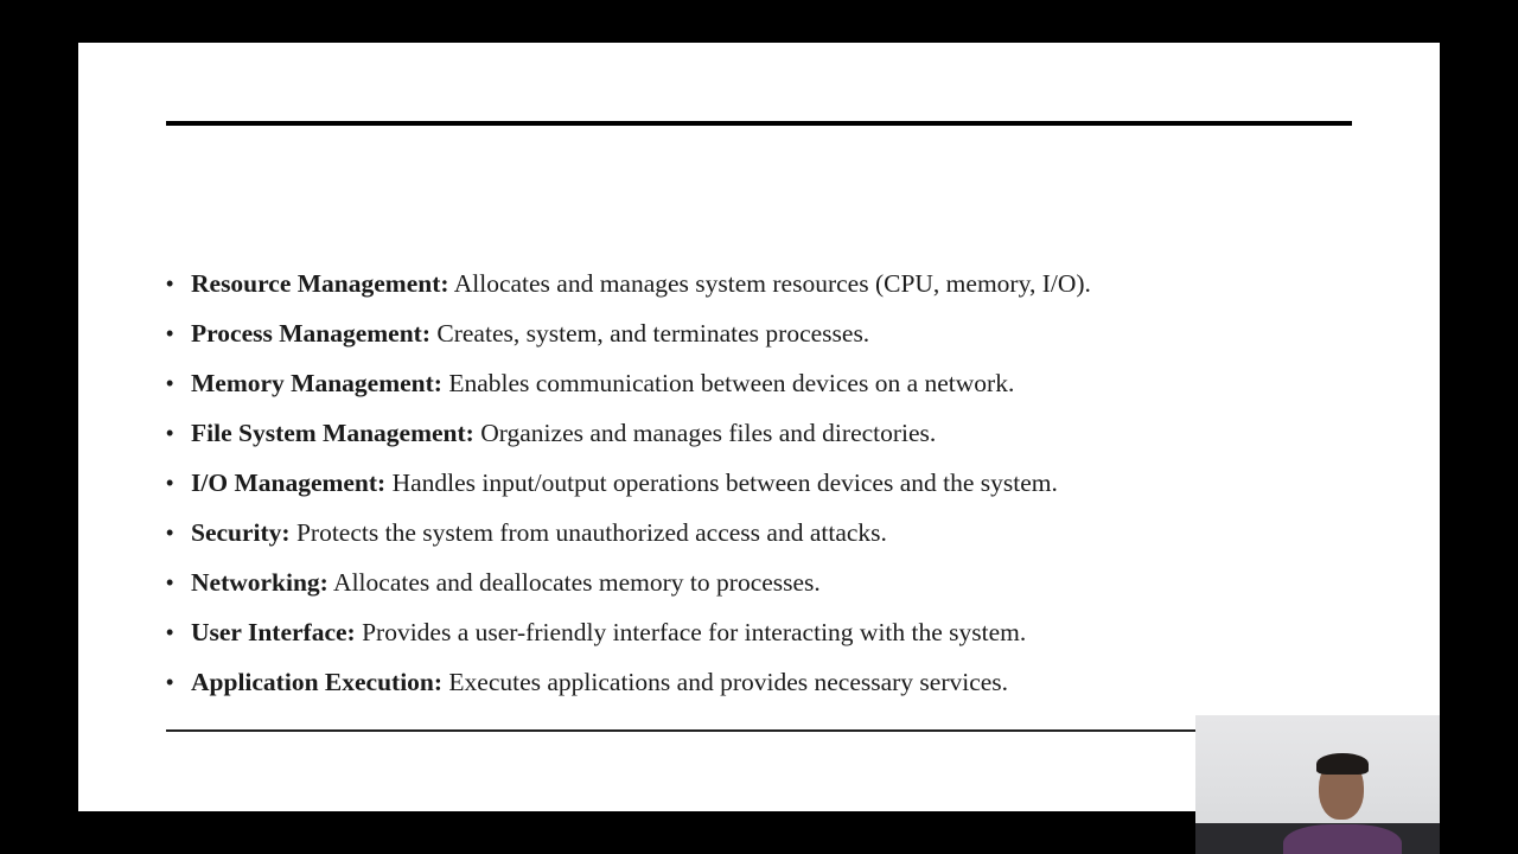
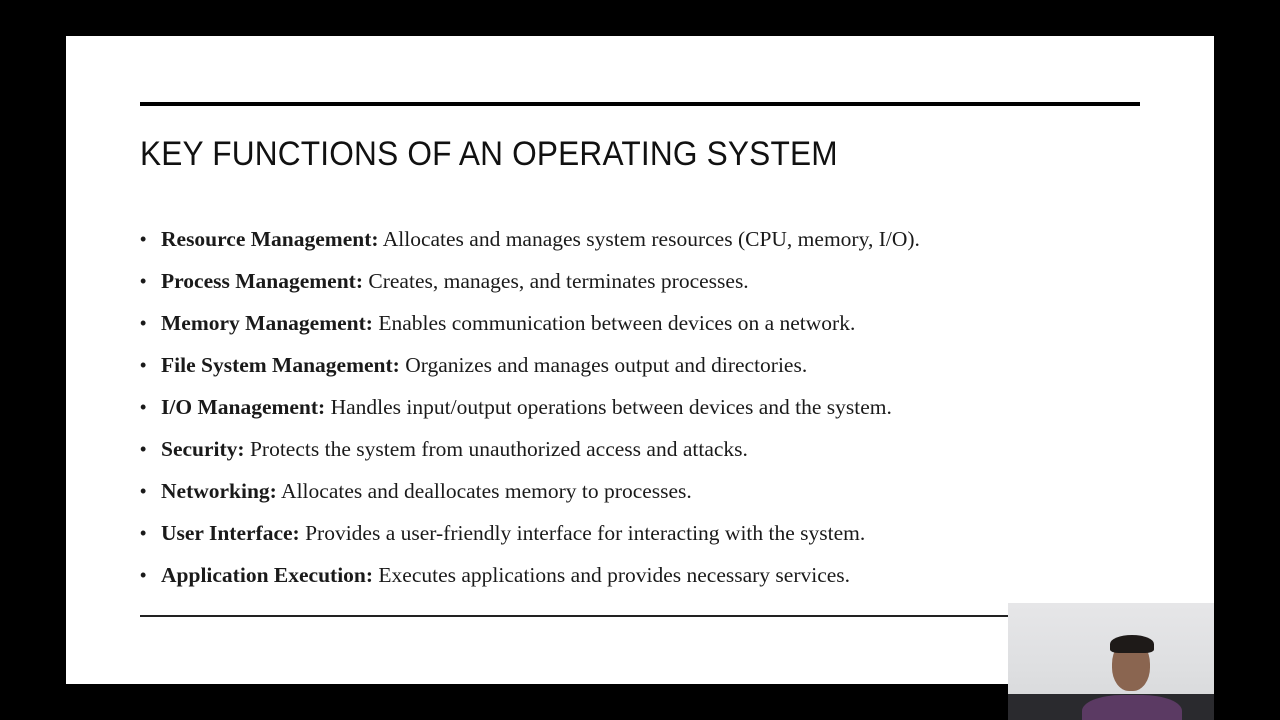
+ KEY FUNCTIONS OF AN OPERATING SYSTEM
  •
  Resource Management: Allocates and manages system resources (CPU, memory, I/O).
  •
- Process Management: Creates, system, and terminates processes.
+ Process Management: Creates, manages, and terminates processes.
  •
  Memory Management: Enables communication between devices on a network.
  •
- File System Management: Organizes and manages files and directories.
+ File System Management: Organizes and manages output and directories.
  •
  I/O Management: Handles input/output operations between devices and the system.
  •
  Security: Protects the system from unauthorized access and attacks.
  •
  Networking: Allocates and deallocates memory to processes.
  •
  User Interface: Provides a user-friendly interface for interacting with the system.
  •
  Application Execution: Executes applications and provides necessary services.
